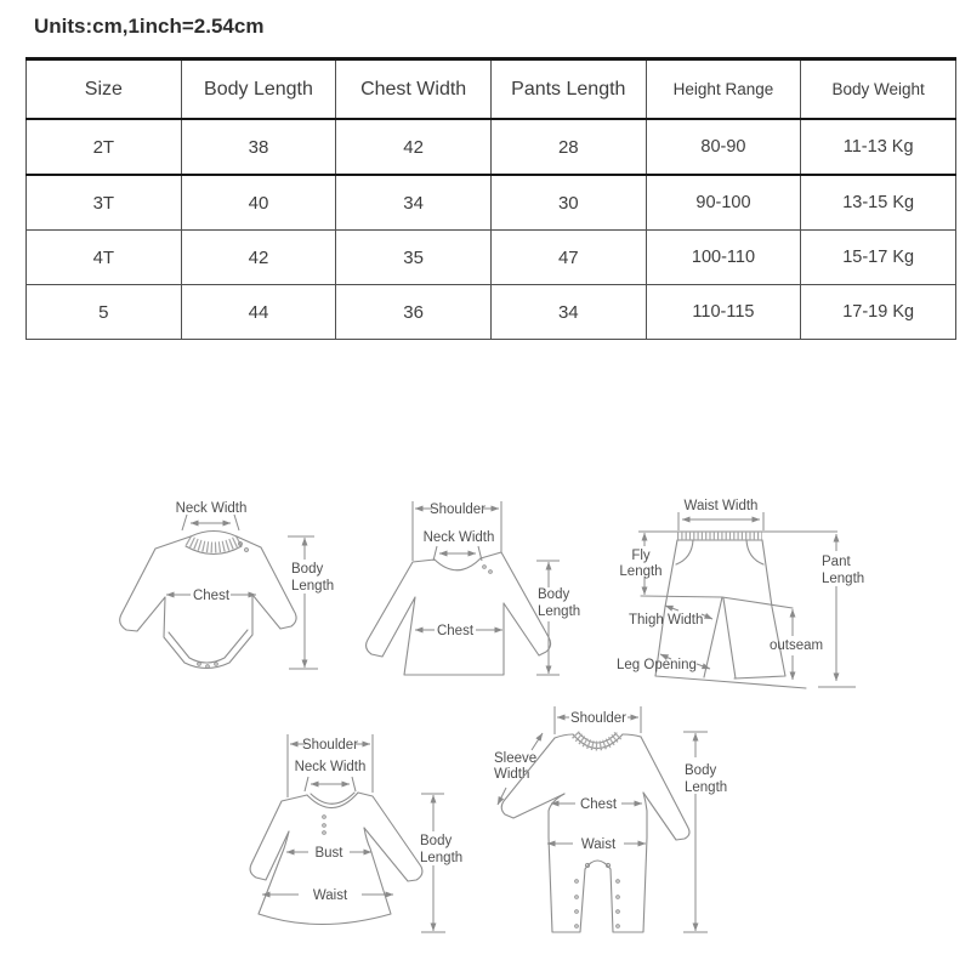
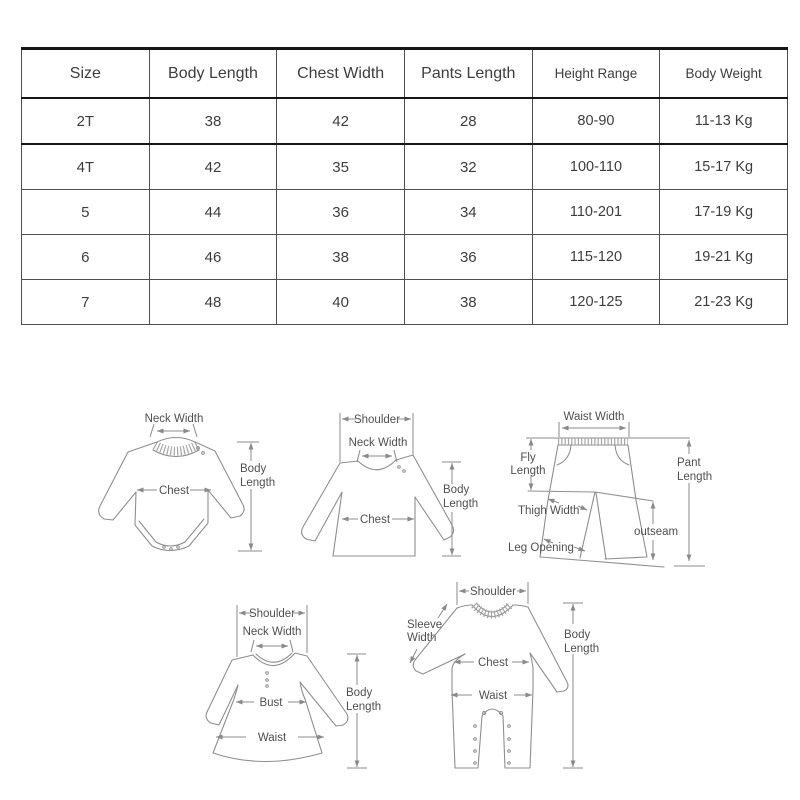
- Units:cm,1inch=2.54cm
  Size	Body Length	Chest Width	Pants Length	Height Range	Body Weight
  2T	38	42	28	80-90	11-13 Kg
- 3T	40	34	30	90-100	13-15 Kg
- 4T	42	35	47	100-110	15-17 Kg
+ 4T	42	35	32	100-110	15-17 Kg
- 5	44	36	34	110-115	17-19 Kg
+ 5	44	36	34	110-201	17-19 Kg
+ 6	46	38	36	115-120	19-21 Kg
+ 7	48	40	38	120-125	21-23 Kg
  Neck Width
  Chest
  Body
  Length
  Shoulder
  Neck Width
  Chest
  Body
  Length
  Waist Width
  Fly
  Length
  Thigh Width
  Leg Opening
  outseam
  Pant
  Length
  Shoulder
  Neck Width
  Bust
  Waist
  Body
  Length
  Shoulder
  Sleeve
  Widt
  Chest
  Waist
  Body
  Length
